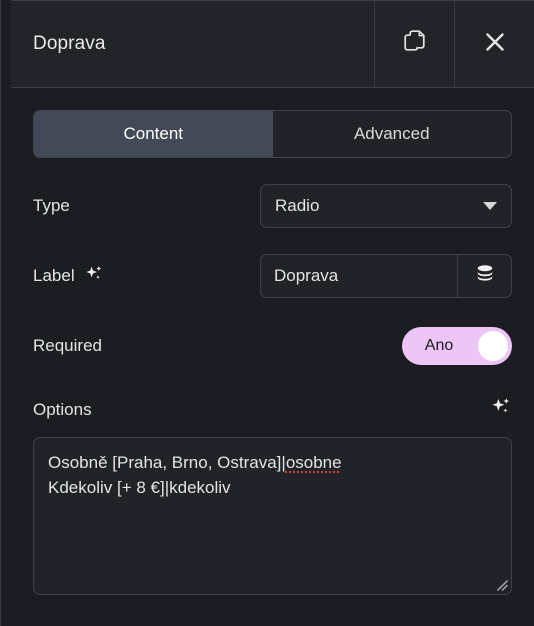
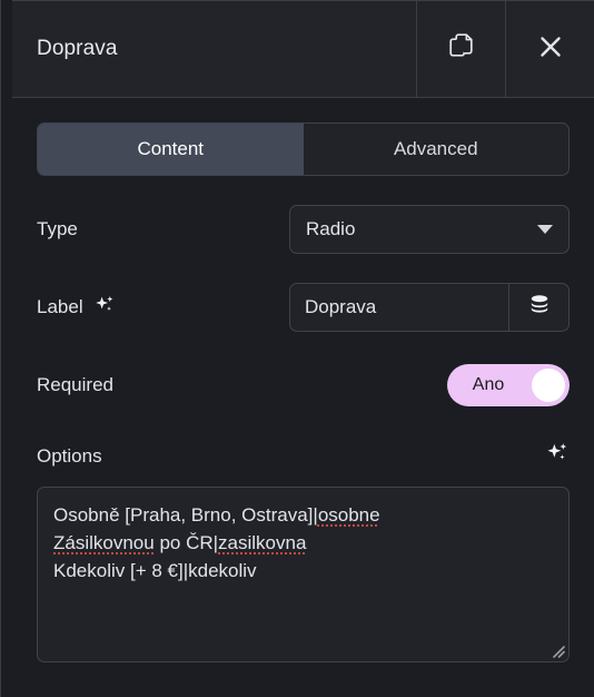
  Doprava
  Content
  Advanced
  Type
  Radio
  Label
  Doprava
  Required
  Ano
  Options
  Osobně [Praha, Brno, Ostrava]|osobne
+ Zásilkovnou po ČR|zasilkovna
  Kdekoliv [+ 8 €]|kdekoliv
